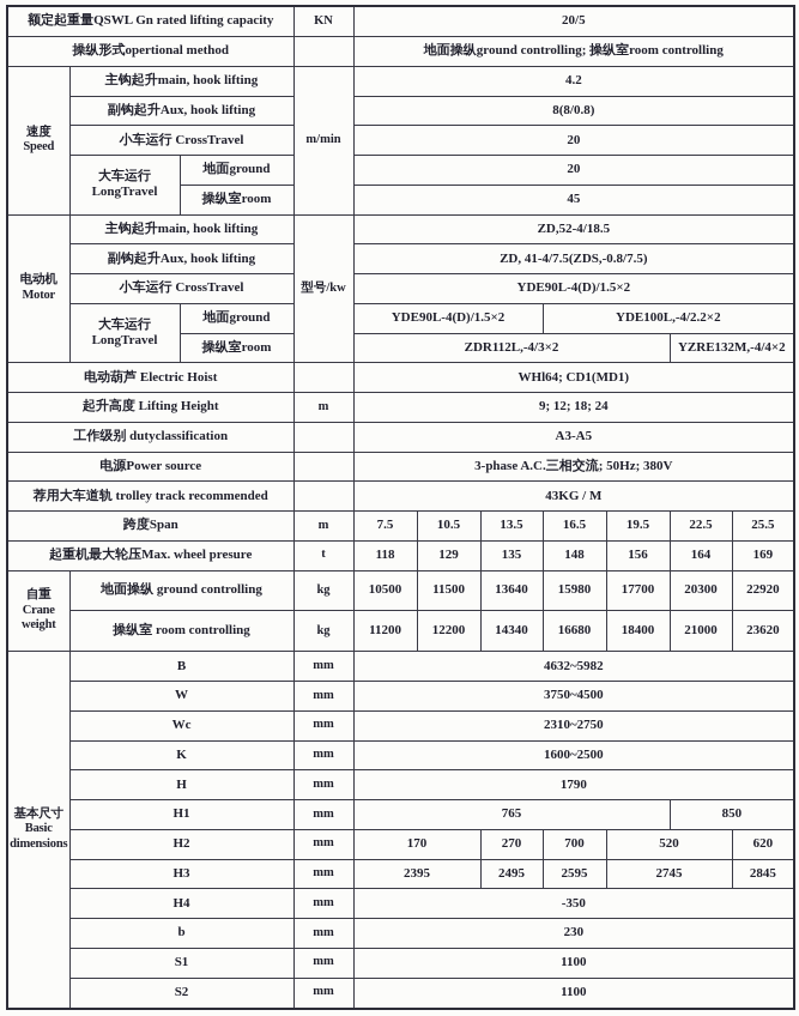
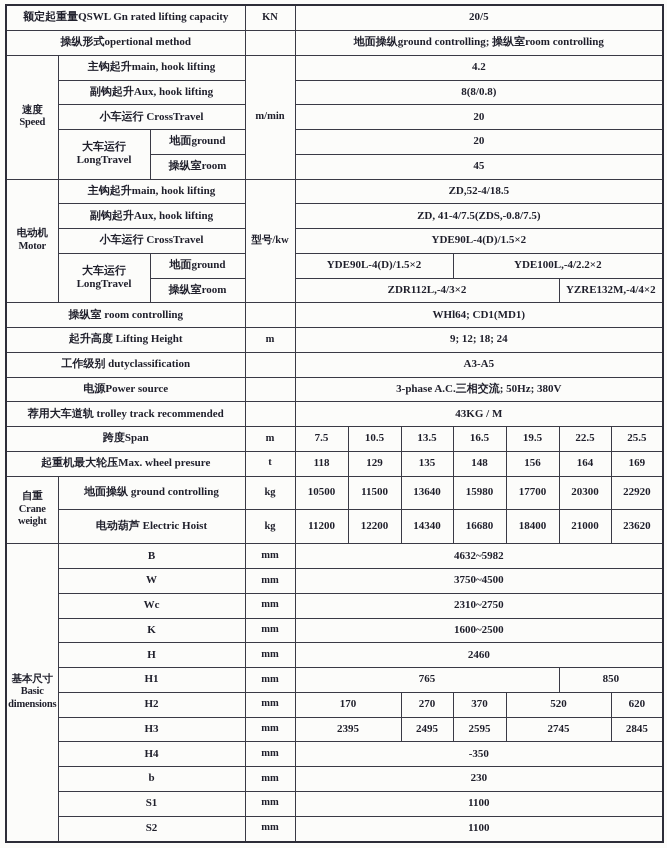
  额定起重量QSWL Gn rated lifting capacity	KN	20/5
  操纵形式opertional method		地面操纵ground controlling; 操纵室room controlling
  速度 Speed	主钩起升main, hook lifting	m/min	4.2
  副钩起升Aux, hook lifting	8(8/0.8)
  小车运行 CrossTravel	20
  大车运行 LongTravel	地面ground	20
  操纵室room	45
  电动机 Motor	主钩起升main, hook lifting	型号/kw	ZD,52-4/18.5
  副钩起升Aux, hook lifting	ZD, 41-4/7.5(ZDS,-0.8/7.5)
  小车运行 CrossTravel	YDE90L-4(D)/1.5×2
  大车运行 LongTravel	地面ground	YDE90L-4(D)/1.5×2	YDE100L,-4/2.2×2
  操纵室room	ZDR112L,-4/3×2	YZRE132M,-4/4×2
- 电动葫芦 Electric Hoist		WHl64; CD1(MD1)
+ 操纵室 room controlling		WHl64; CD1(MD1)
  起升高度 Lifting Height	m	9; 12; 18; 24
  工作级别 dutyclassification		A3-A5
  电源Power source		3-phase A.C.三相交流; 50Hz; 380V
  荐用大车道轨 trolley track recommended		43KG / M
  跨度Span	m	7.5	10.5	13.5	16.5	19.5	22.5	25.5
  起重机最大轮压Max. wheel presure	t	118	129	135	148	156	164	169
  自重 Crane weight	地面操纵 ground controlling	kg	10500	11500	13640	15980	17700	20300	22920
- 操纵室 room controlling	kg	11200	12200	14340	16680	18400	21000	23620
+ 电动葫芦 Electric Hoist	kg	11200	12200	14340	16680	18400	21000	23620
  基本尺寸 Basic dimensions	B	mm	4632~5982
  W	mm	3750~4500
  Wc	mm	2310~2750
  K	mm	1600~2500
- H	mm	1790
+ H	mm	2460
  H1	mm	765	850
- H2	mm	170	270	700	520	620
+ H2	mm	170	270	370	520	620
  H3	mm	2395	2495	2595	2745	2845
  H4	mm	-350
  b	mm	230
  S1	mm	1100
  S2	mm	1100
